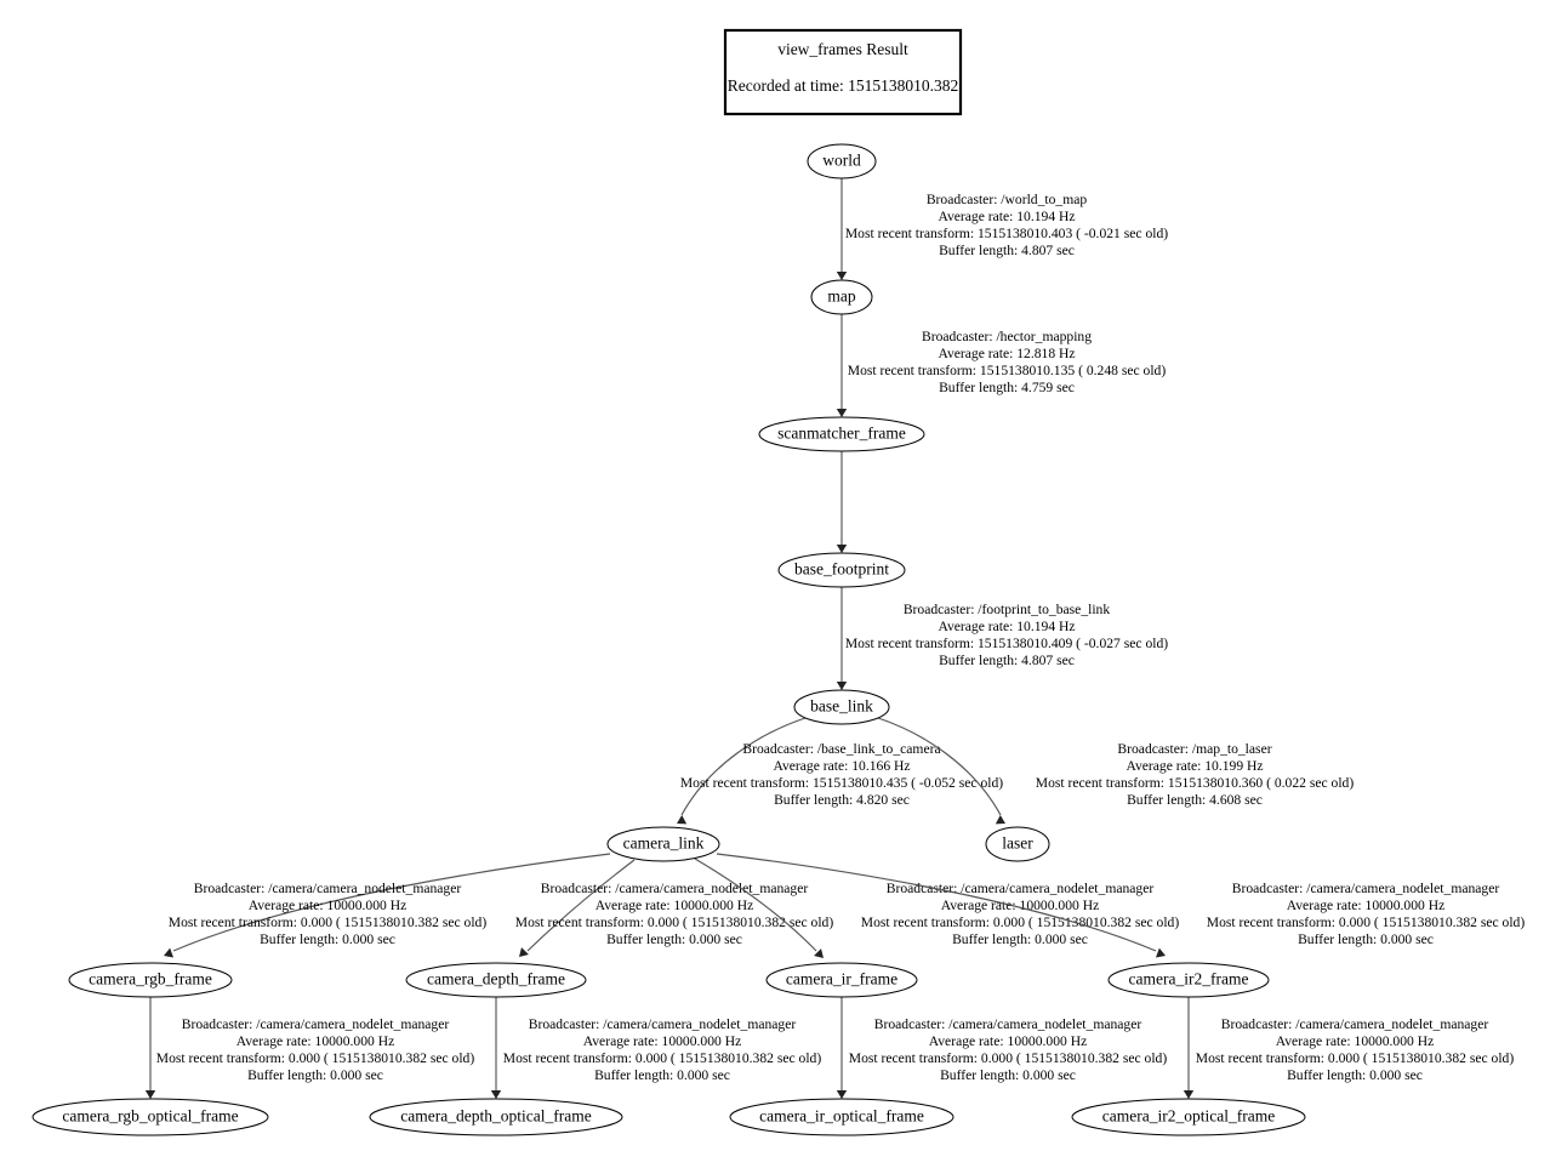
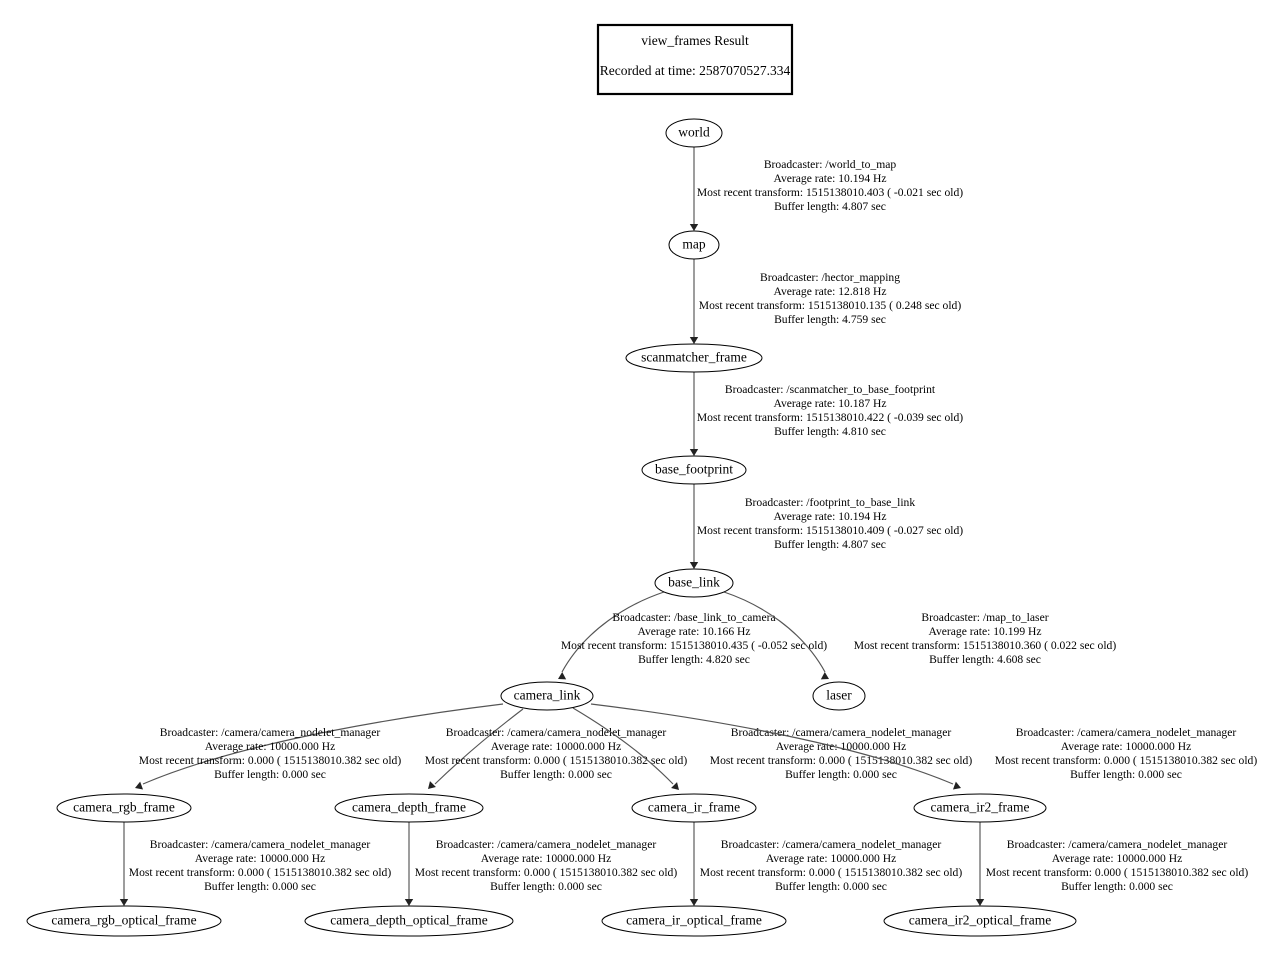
  Broadcaster: /world_to_map Average rate: 10.194 Hz Most recent transform: 1515138010.403 ( -0.021 sec old) Buffer length: 4.807 sec
  Broadcaster: /hector_mapping Average rate: 12.818 Hz Most recent transform: 1515138010.135 ( 0.248 sec old) Buffer length: 4.759 sec
+ Broadcaster: /scanmatcher_to_base_footprint Average rate: 10.187 Hz Most recent transform: 1515138010.422 ( -0.039 sec old) Buffer length: 4.810 sec
  Broadcaster: /footprint_to_base_link Average rate: 10.194 Hz Most recent transform: 1515138010.409 ( -0.027 sec old) Buffer length: 4.807 sec
  Broadcaster: /base_link_to_camera Average rate: 10.166 Hz Most recent transform: 1515138010.435 ( -0.052 sec old) Buffer length: 4.820 sec
  Broadcaster: /map_to_laser Average rate: 10.199 Hz Most recent transform: 1515138010.360 ( 0.022 sec old) Buffer length: 4.608 sec
  Broadcaster: /camera/camera_nodelet_manager Average rate: 10000.000 Hz Most recent transform: 0.000 ( 1515138010.382 sec old) Buffer length: 0.000 sec
  Broadcaster: /camera/camera_nodeet_manager Average rate: 10000.000 Hz Most recent transform: 0.000 ( 1515138010.382 sec old) Buffer length: 0.000 sec
  Broadcater: /camera/camera_nodelet_manager Average rat 10000.000 Hz Most recent transform: 0.000 ( 151518010.382 sec old) Buffer length: 0.000 sec
  Broadcaster: /camera/camera_nodelet_manager Average rate: 10000.000 Hz Most recent transform: 0.000 ( 1515138010.382 sec old) Buffer length: 0.000 sec
  Broadcaster: /camera/camera_nodelet_manager Average rate: 10000.000 Hz Most recent transform: 0.000 ( 1515138010.382 sec old) Buffer length: 0.000 sec
  Broadcaster: /camera/camera_nodelet_manager Average rate: 10000.000 Hz Most recent transform: 0.000 ( 1515138010.382 sec old) Buffer length: 0.000 sec
  Broadcaster: /camera/camera_nodelet_manager Average rate: 10000.000 Hz Most recent transform: 0.000 ( 1515138010.382 sec old) Buffer length: 0.000 sec
  Broadcaster: /camera/camera_nodelet_manager Average rate: 10000.000 Hz Most recent transform: 0.000 ( 1515138010.382 sec old) Buffer length: 0.000 sec
  world
  map
  scanmatcher_frame
  base_footprint
  base_link
  camera_link
  laser
  camera_rgb_frame
  camera_depth_frame
  camera_ir_frame
  camera_ir2_frame
  camera_rgb_optical_frame
  camera_depth_optical_frame
  camera_ir_optical_frame
  camera_ir2_optical_frame
  view_frames Result
- Recorded at time: 1515138010.382
+ Recorded at time: 2587070527.334
